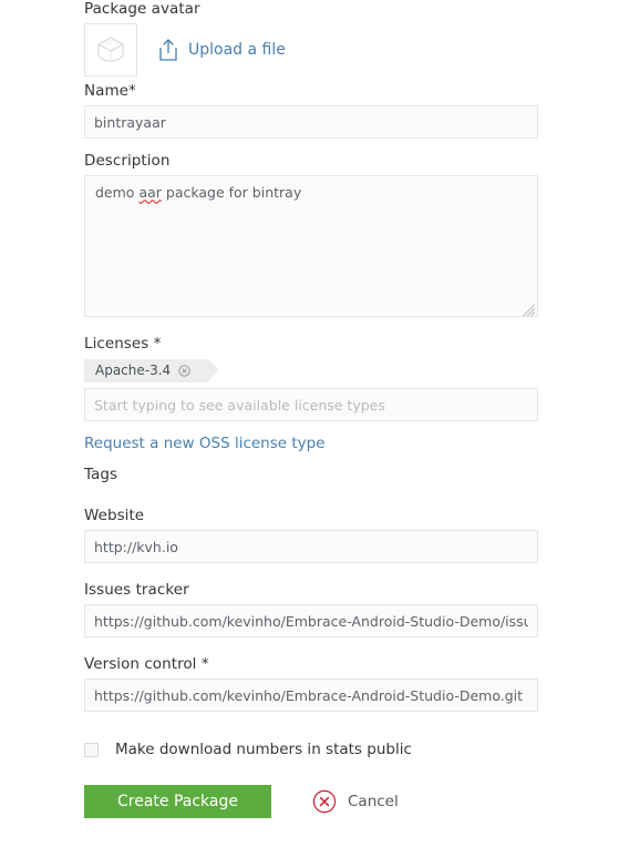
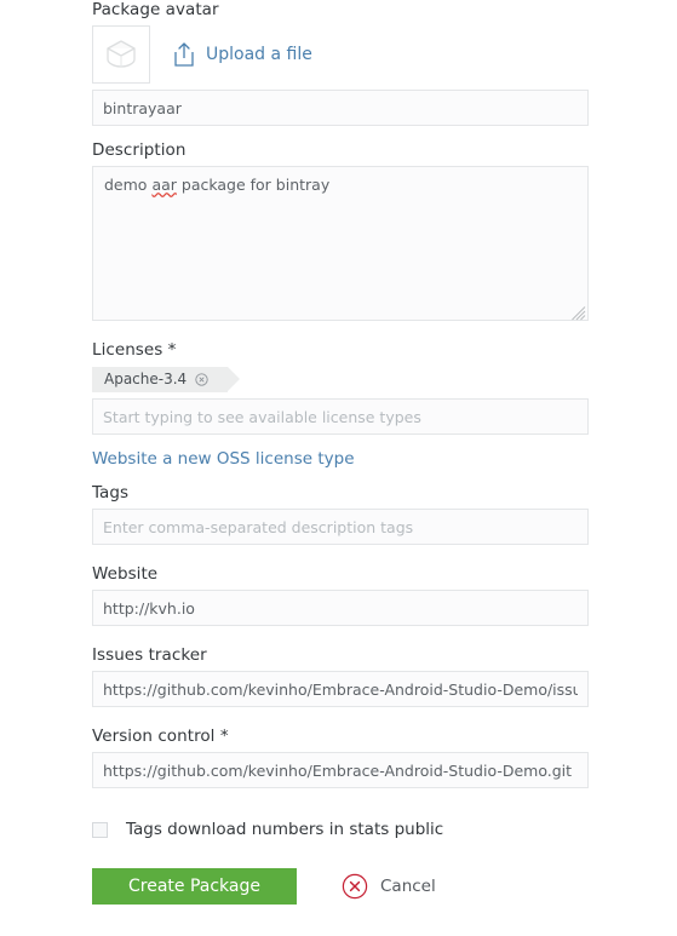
  Package avatar
  Upload a file
- Name*
  bintrayaar
  Description
  demo aar package for bintray
  Licenses *
  Apache-3.4
  Start typing to see available license types
- Request a new OSS license type
+ Website a new OSS license type
  Tags
+ Enter comma-separated description tags
  Website
  http://kvh.io
  Issues tracker
  https://github.com/kevinho/Embrace-Android-Studio-Demo/issu
  Version control *
  https://github.com/kevinho/Embrace-Android-Studio-Demo.git
- Make download numbers in stats public
+ Tags download numbers in stats public
  Create Package
  Cancel
